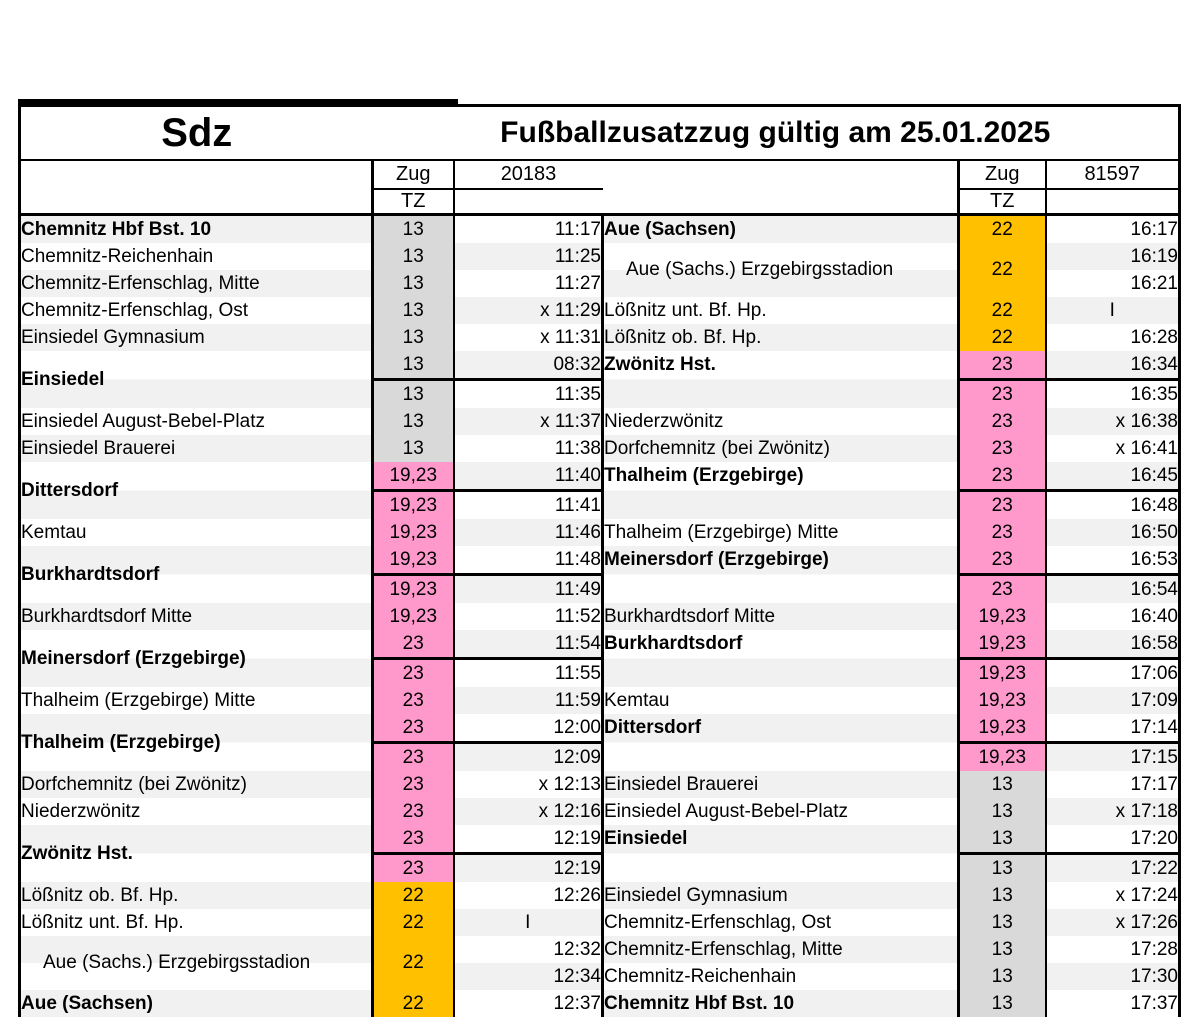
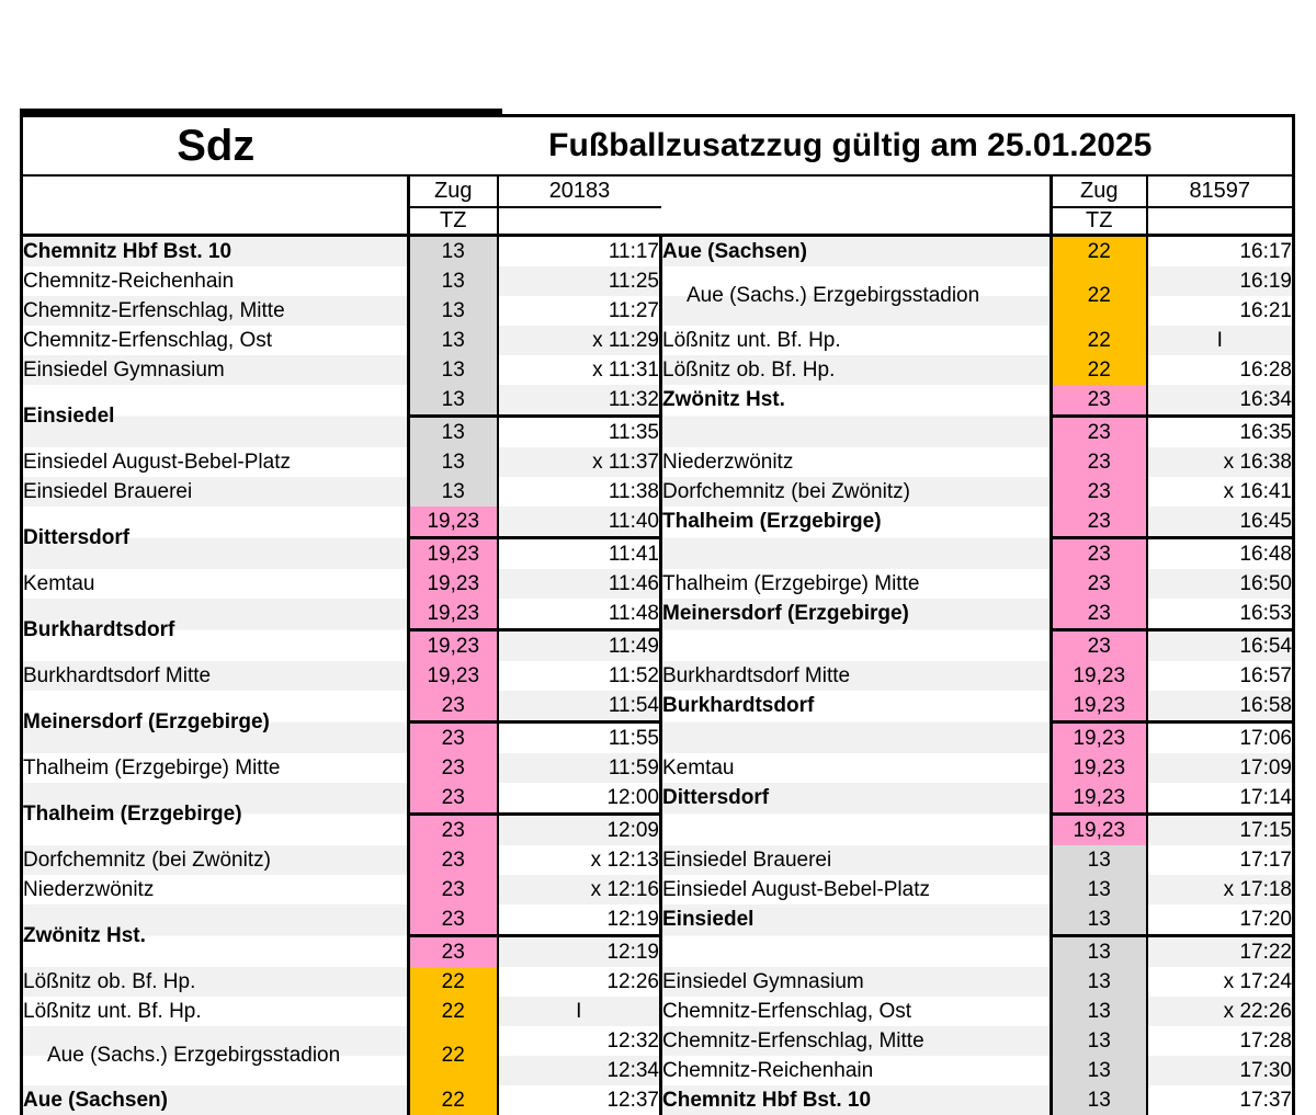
  Sdz	Fußballzusatzzug gültig am 25.01.2025
  	Zug	20183		Zug	81597
  	TZ			TZ
  Chemnitz Hbf Bst. 10	13	11:17	Aue (Sachsen)	22	16:17
  Chemnitz-Reichenhain	13	11:25	Aue (Sachs.) Erzgebirgsstadion	22	16:19
  Chemnitz-Erfenschlag, Mitte	13	11:27	16:21
  Chemnitz-Erfenschlag, Ost	13	x 11:29	Lößnitz unt. Bf. Hp.	22	I
  Einsiedel Gymnasium	13	x 11:31	Lößnitz ob. Bf. Hp.	22	16:28
- Einsiedel	13	08:32	Zwönitz Hst.	23	16:34
+ Einsiedel	13	11:32	Zwönitz Hst.	23	16:34
  13	11:35	23	16:35
  Einsiedel August-Bebel-Platz	13	x 11:37	Niederzwönitz	23	x 16:38
  Einsiedel Brauerei	13	11:38	Dorfchemnitz (bei Zwönitz)	23	x 16:41
  Dittersdorf	19,23	11:40	Thalheim (Erzgebirge)	23	16:45
  19,23	11:41	23	16:48
  Kemtau	19,23	11:46	Thalheim (Erzgebirge) Mitte	23	16:50
  Burkhardtsdorf	19,23	11:48	Meinersdorf (Erzgebirge)	23	16:53
  19,23	11:49	23	16:54
- Burkhardtsdorf Mitte	19,23	11:52	Burkhardtsdorf Mitte	19,23	16:40
+ Burkhardtsdorf Mitte	19,23	11:52	Burkhardtsdorf Mitte	19,23	16:57
  Meinersdorf (Erzgebirge)	23	11:54	Burkhardtsdorf	19,23	16:58
  23	11:55	19,23	17:06
  Thalheim (Erzgebirge) Mitte	23	11:59	Kemtau	19,23	17:09
  Thalheim (Erzgebirge)	23	12:00	Dittersdorf	19,23	17:14
  23	12:09	19,23	17:15
  Dorfchemnitz (bei Zwönitz)	23	x 12:13	Einsiedel Brauerei	13	17:17
  Niederzwönitz	23	x 12:16	Einsiedel August-Bebel-Platz	13	x 17:18
  Zwönitz Hst.	23	12:19	Einsiedel	13	17:20
  23	12:19	13	17:22
  Lößnitz ob. Bf. Hp.	22	12:26	Einsiedel Gymnasium	13	x 17:24
- Lößnitz unt. Bf. Hp.	22	I	Chemnitz-Erfenschlag, Ost	13	x 17:26
+ Lößnitz unt. Bf. Hp.	22	I	Chemnitz-Erfenschlag, Ost	13	x 22:26
  Aue (Sachs.) Erzgebirgsstadion	22	12:32	Chemnitz-Erfenschlag, Mitte	13	17:28
  12:34	Chemnitz-Reichenhain	13	17:30
  Aue (Sachsen)	22	12:37	Chemnitz Hbf Bst. 10	13	17:37
